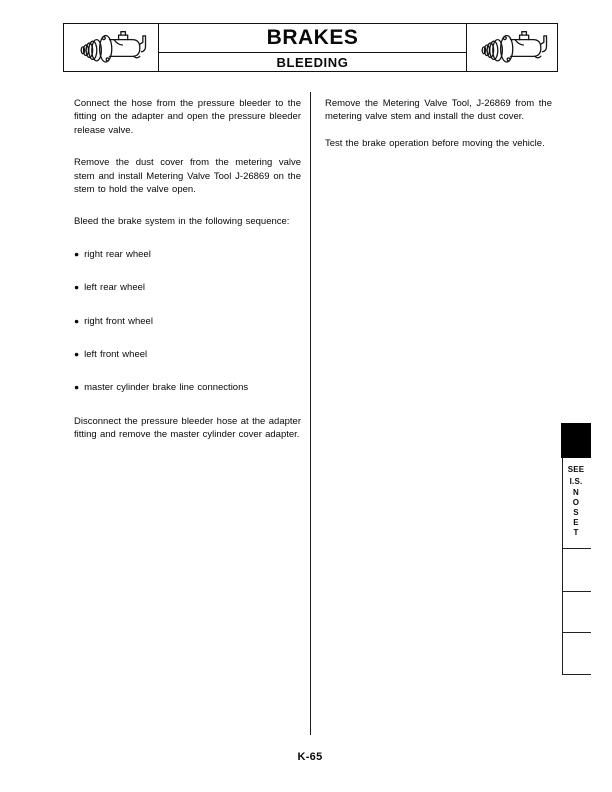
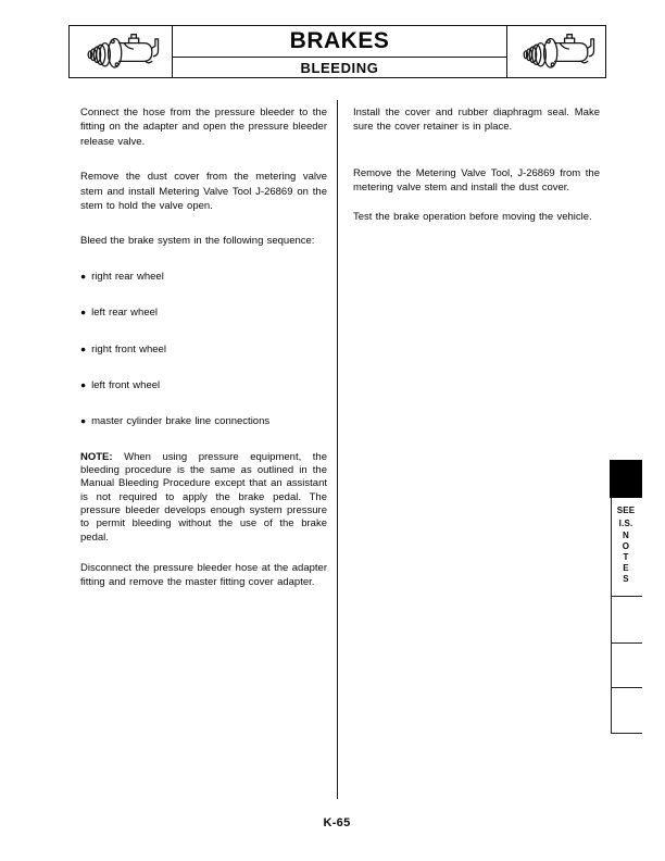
  BRAKES
  BLEEDING
  Connect the hose from the pressure bleeder to the fitting on the adapter and open the pressure bleeder release valve.
  Remove the dust cover from the metering valve stem and install Metering Valve Tool J-26869 on the stem to hold the valve open.
  Bleed the brake system in the following sequence:
  ●
  right rear wheel
  ●
  left rear wheel
  ●
  right front wheel
  ●
  left front wheel
  ●
  master cylinder brake line connections
+ NOTE: When using pressure equipment, the bleeding procedure is the same as outlined in the Manual Bleeding Procedure except that an assistant is not required to apply the brake pedal. The pressure bleeder develops enough system pressure to permit bleeding without the use of the brake pedal.
- Disconnect the pressure bleeder hose at the adapter fitting and remove the master cylinder cover adapter.
+ Disconnect the pressure bleeder hose at the adapter fitting and remove the master fitting cover adapter.
+ Install the cover and rubber diaphragm seal. Make sure the cover retainer is in place.
  Remove the Metering Valve Tool, J-26869 from the metering valve stem and install the dust cover.
  Test the brake operation before moving the vehicle.
  SEE
  I.S.
  N
  O
- S
+ T
  E
- T
+ S
  K-65
